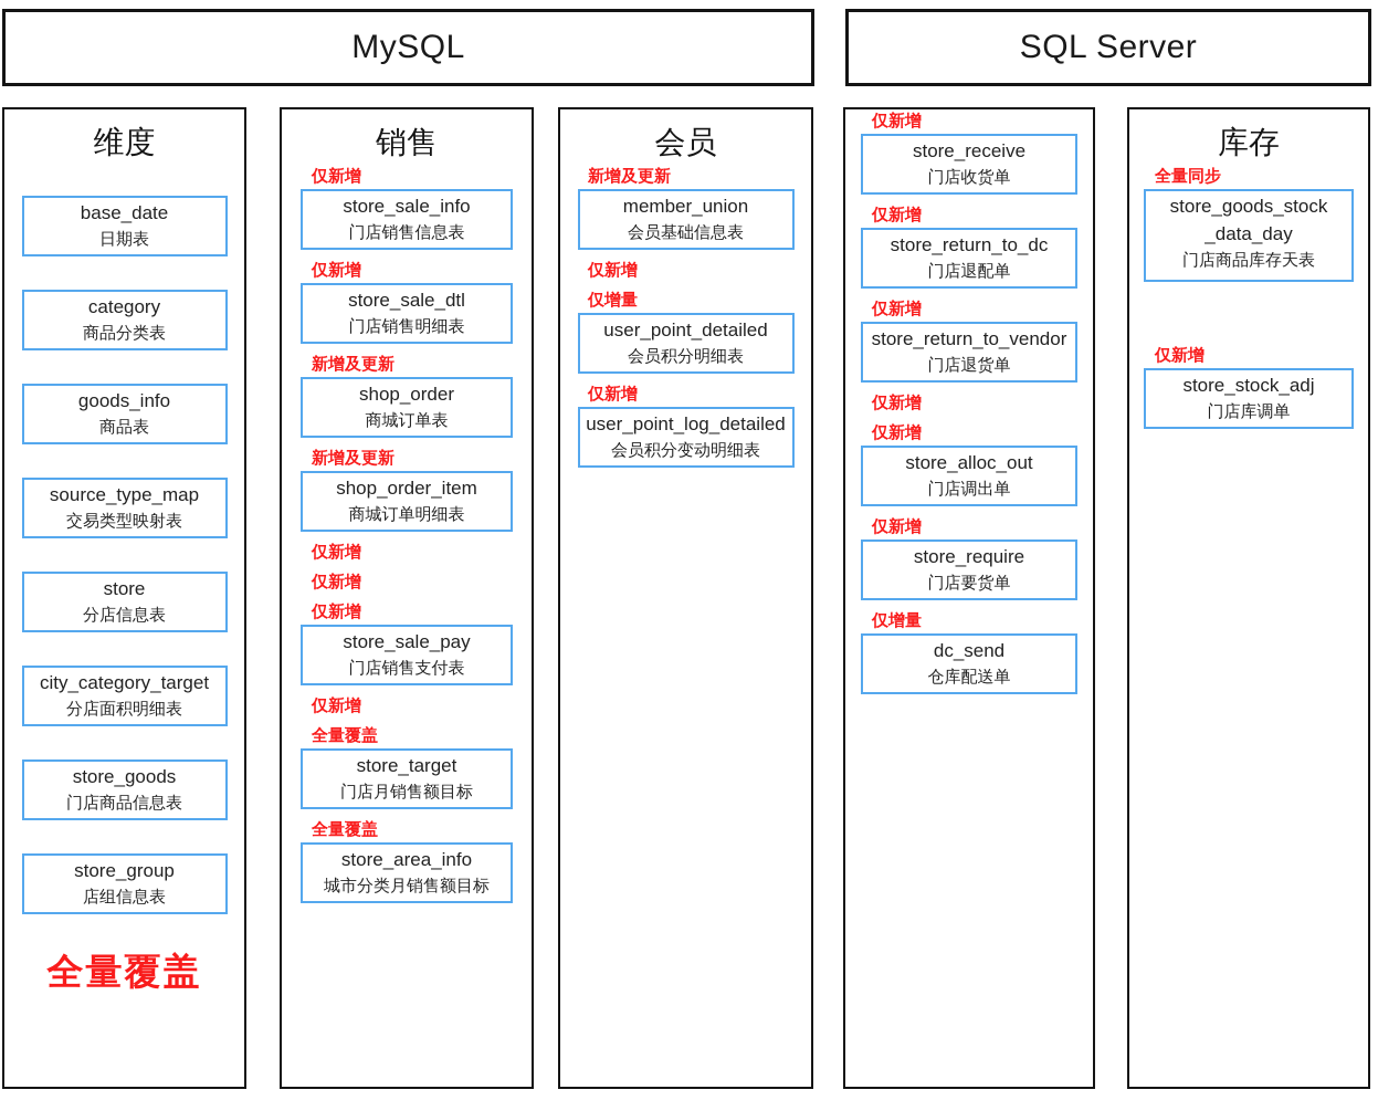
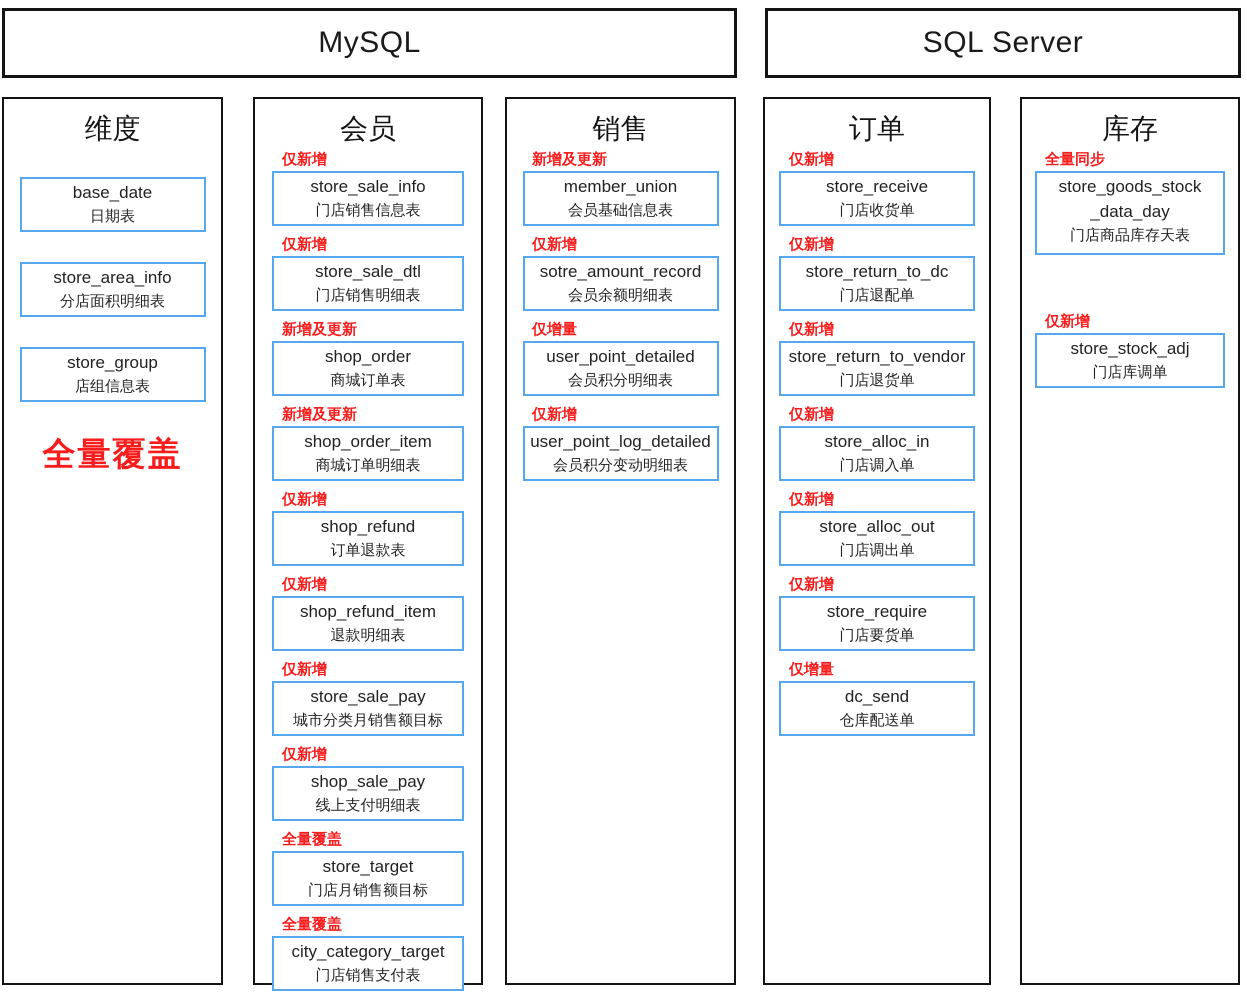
  MySQL
  SQL Server
  维度
  base_date
  日期表
- category
- 商品分类表
- goods_info
- 商品表
- source_type_map
- 交易类型映射表
- store
- 分店信息表
- city_category_target
+ store_area_info
  分店面积明细表
- store_goods
- 门店商品信息表
  store_group
  店组信息表
  全量覆盖
- 销售
+ 会员
  仅新增
  store_sale_info
  门店销售信息表
  仅新增
  store_sale_dtl
  门店销售明细表
  新增及更新
  shop_order
  商城订单表
  新增及更新
  shop_order_item
  商城订单明细表
  仅新增
+ shop_refund
+ 订单退款表
  仅新增
+ shop_refund_item
+ 退款明细表
  仅新增
  store_sale_pay
- 门店销售支付表
+ 城市分类月销售额目标
  仅新增
+ shop_sale_pay
+ 线上支付明细表
  全量覆盖
  store_target
  门店月销售额目标
  全量覆盖
- store_area_info
+ city_category_target
- 城市分类月销售额目标
+ 门店销售支付表
- 会员
+ 销售
  新增及更新
  member_union
  会员基础信息表
  仅新增
+ sotre_amount_record
+ 会员余额明细表
  仅增量
  user_point_detailed
  会员积分明细表
  仅新增
  user_point_log_detailed
  会员积分变动明细表
+ 订单
  仅新增
  store_receive
  门店收货单
  仅新增
  store_return_to_dc
  门店退配单
  仅新增
  store_return_to_vendor
  门店退货单
  仅新增
+ store_alloc_in
+ 门店调入单
  仅新增
  store_alloc_out
  门店调出单
  仅新增
  store_require
  门店要货单
  仅增量
  dc_send
  仓库配送单
  库存
  全量同步
  store_goods_stock
  _data_day
  门店商品库存天表
  仅新增
  store_stock_adj
  门店库调单
